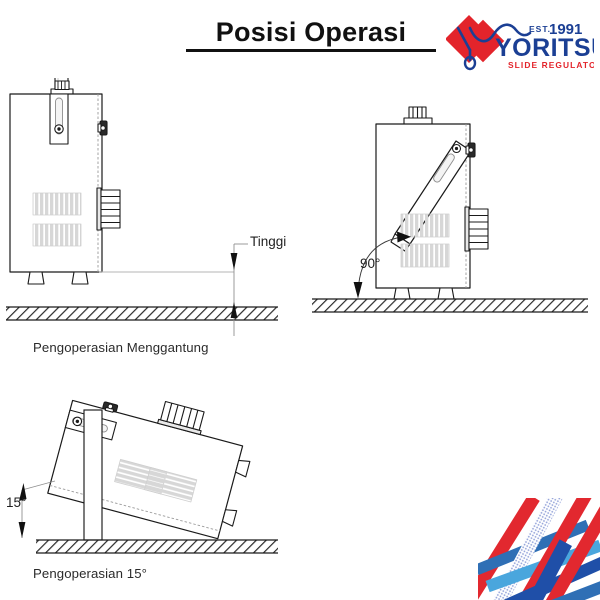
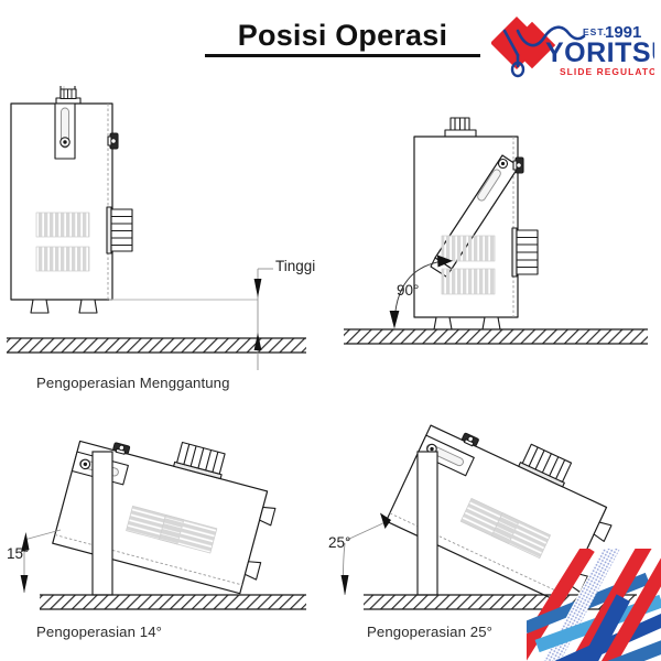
  Posisi Operasi
  EST.
  1991
  YORITS
  SLIDE REGULATO
  Pengoperasian Menggantung
  Tinggi
  90°
- Pengoperasian 15°
+ Pengoperasian 14°
  15°
+ Pengoperasian 25°
+ 25°
